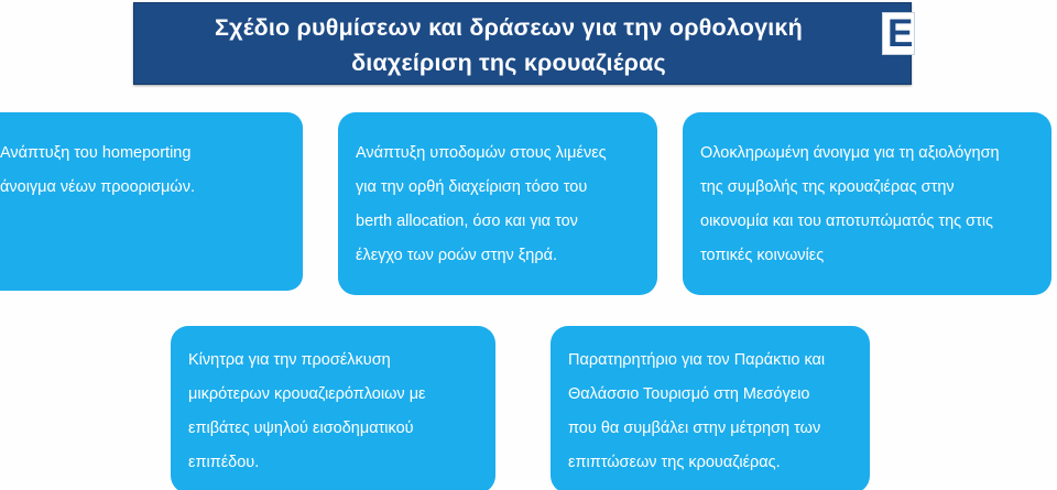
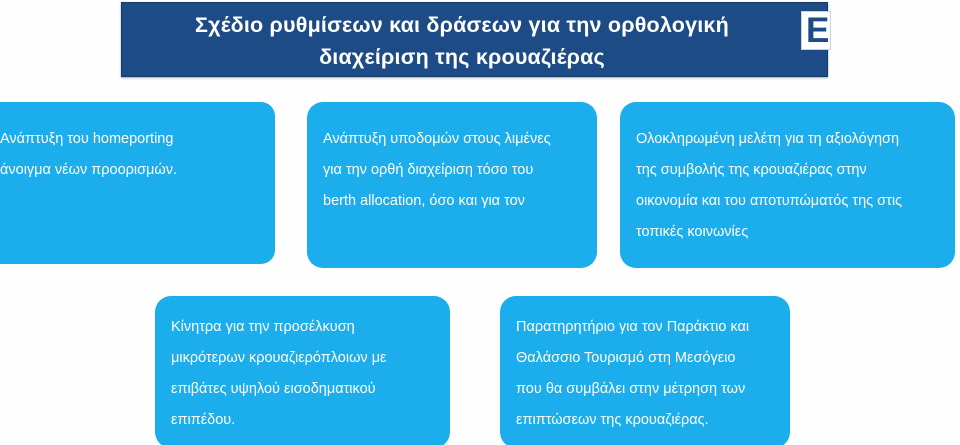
  Σχέδιο ρυθμίσεων και δράσεων για την ορθολογική
  διαχείριση της κρουαζιέρας
  E
  Ανάπτυξη του homeporting
  άνοιγμα νέων προορισμών.
  Ανάπτυξη υποδομών στους λιμένες
  για την ορθή διαχείριση τόσο του
  berth allocation, όσο και για τον
- έλεγχο των ροών στην ξηρά.
- Ολοκληρωμένη άνοιγμα για τη αξιολόγηση
+ Ολοκληρωμένη μελέτη για τη αξιολόγηση
  της συμβολής της κρουαζιέρας στην
  οικονομία και του αποτυπώματός της στις
  τοπικές κοινωνίες
  Κίνητρα για την προσέλκυση
  μικρότερων κρουαζιερόπλοιων με
  επιβάτες υψηλού εισοδηματικού
  επιπέδου.
  Παρατηρητήριο για τον Παράκτιο και
  Θαλάσσιο Τουρισμό στη Μεσόγειο
  που θα συμβάλει στην μέτρηση των
  επιπτώσεων της κρουαζιέρας.
